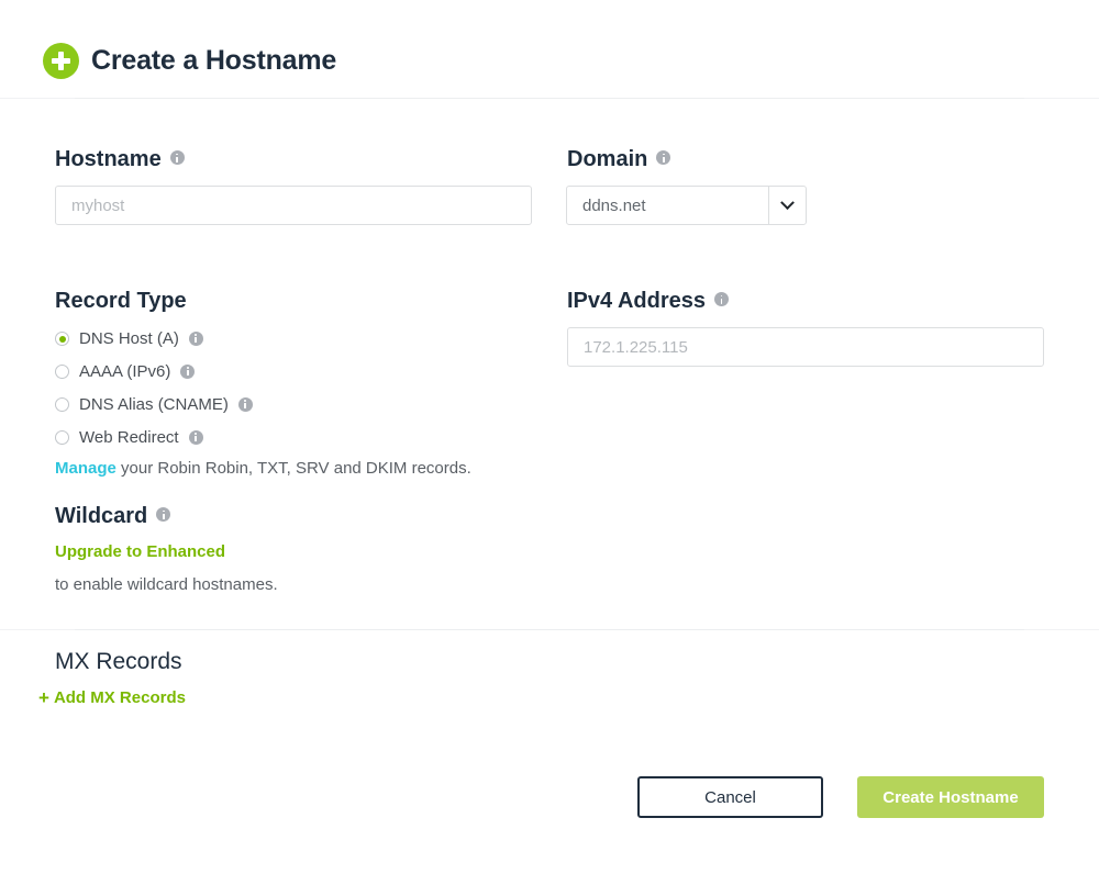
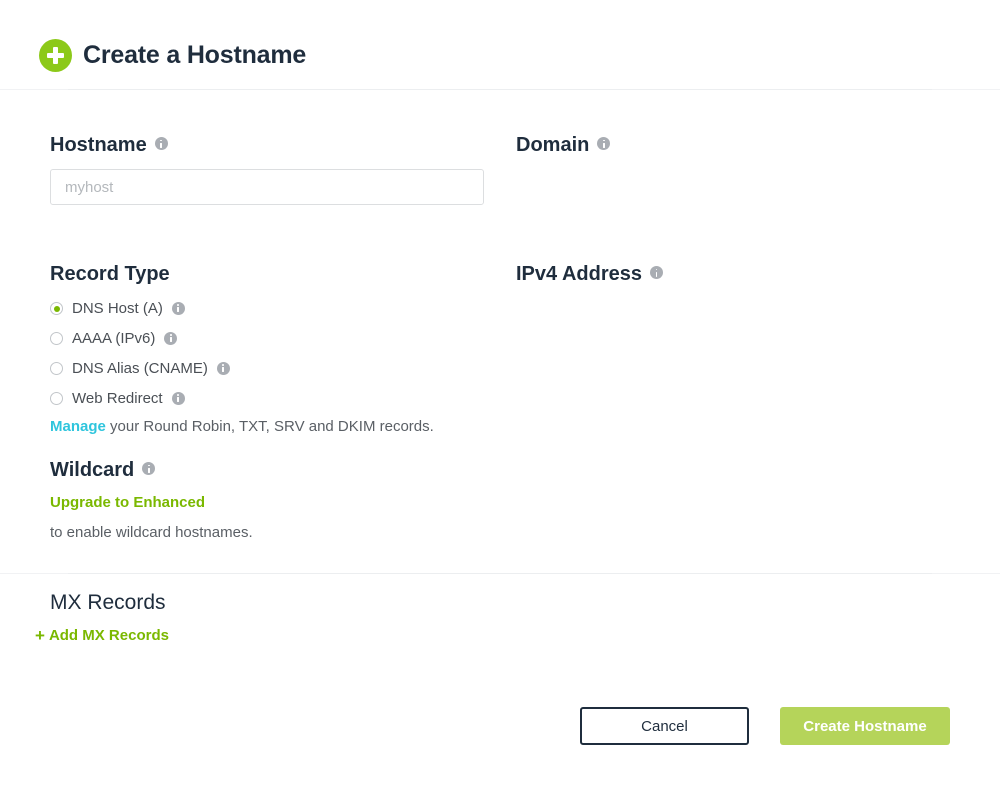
  Create a Hostname
  Hostname
  myhost
  Domain
- ddns.net
  Record Type
  DNS Host (A)
  AAAA (IPv6)
  DNS Alias (CNAME)
  Web Redirect
- Manage your Robin Robin, TXT, SRV and DKIM records.
+ Manage your Round Robin, TXT, SRV and DKIM records.
  IPv4 Address
- 172.1.225.115
  Wildcard
  Upgrade to Enhanced
  to enable wildcard hostnames.
  MX Records
  +
  Add MX Records
  Cancel
  Create Hostname
